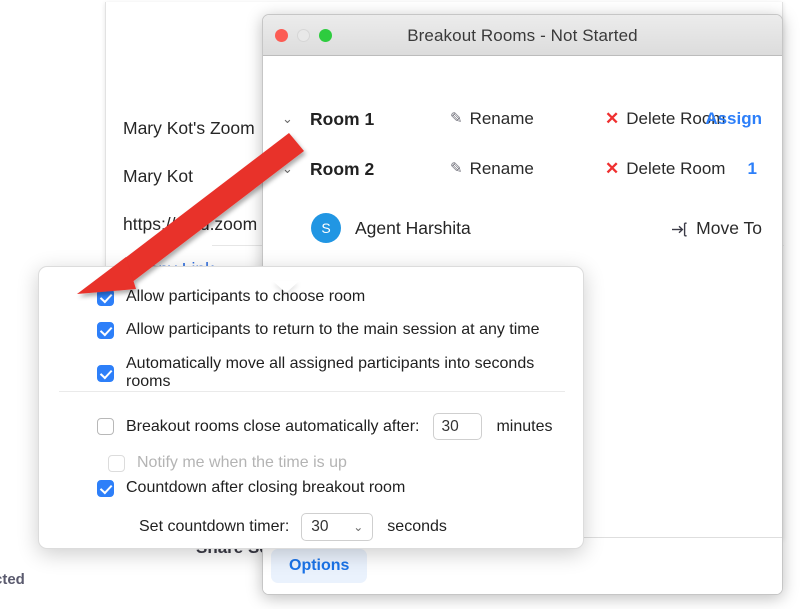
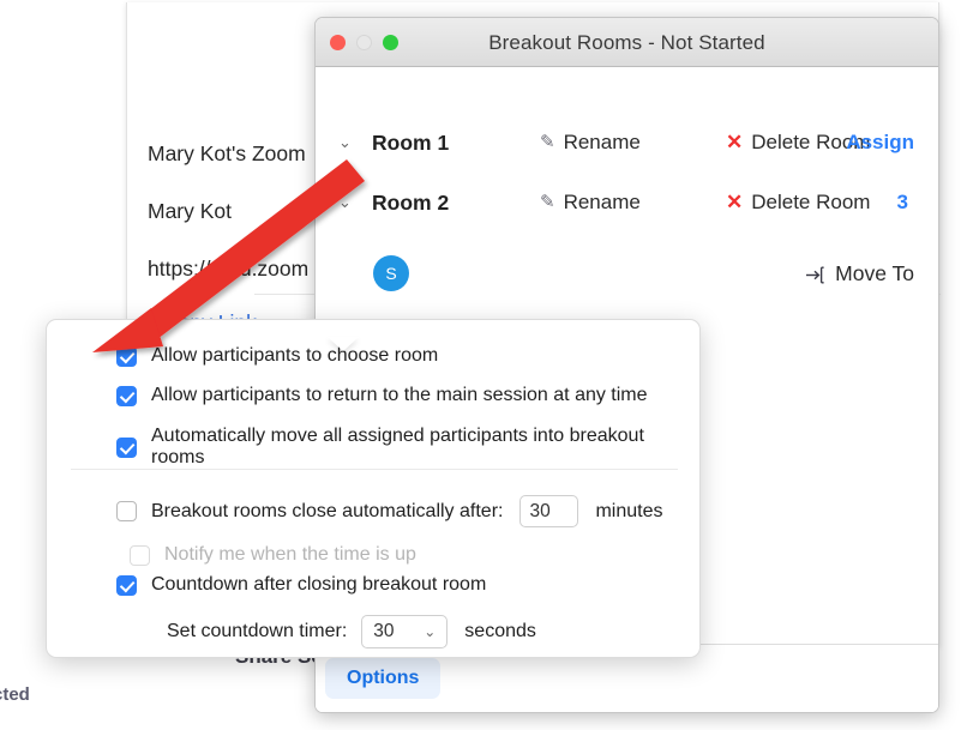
  Mary Kot's Zoom
  Mary Kot
  https:/.zoom
  ted
  Breakout Rooms - Not Started
  ⌄
  Room 1
  ✎
  Rename
  ✕
  Delete Room
  Assign
  ⌄
  Room 2
  ✎
  Rename
  ✕
  Delete Room
- 1
+ 3
  S
- Agent Harshita
  Move To
  Options
  Allow participants to choose room
  Allow participants to return to the main session at any time
- Automatically move all assigned participants into seconds rooms
+ Automatically move all assigned participants into breakout rooms
  Breakout rooms close automatically after:
  30
  minutes
  Notify me when the time is up
  Countdown after closing breakout room
  Set countdown timer:
  30
  ⌄
  seconds
